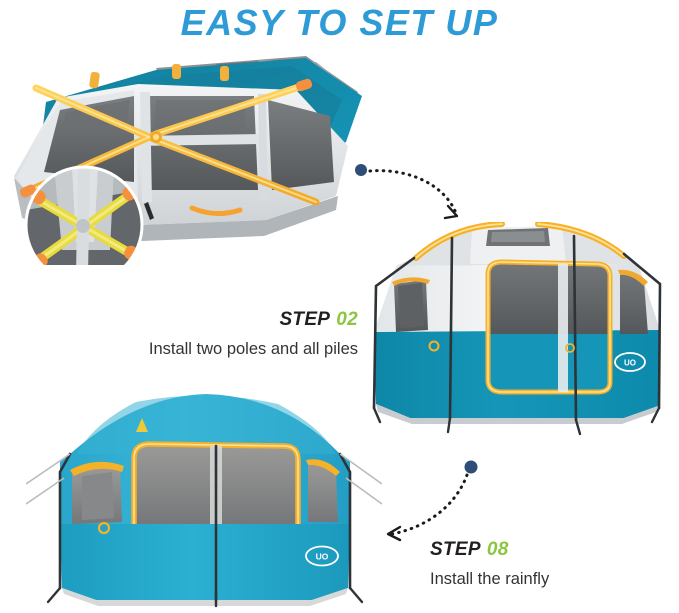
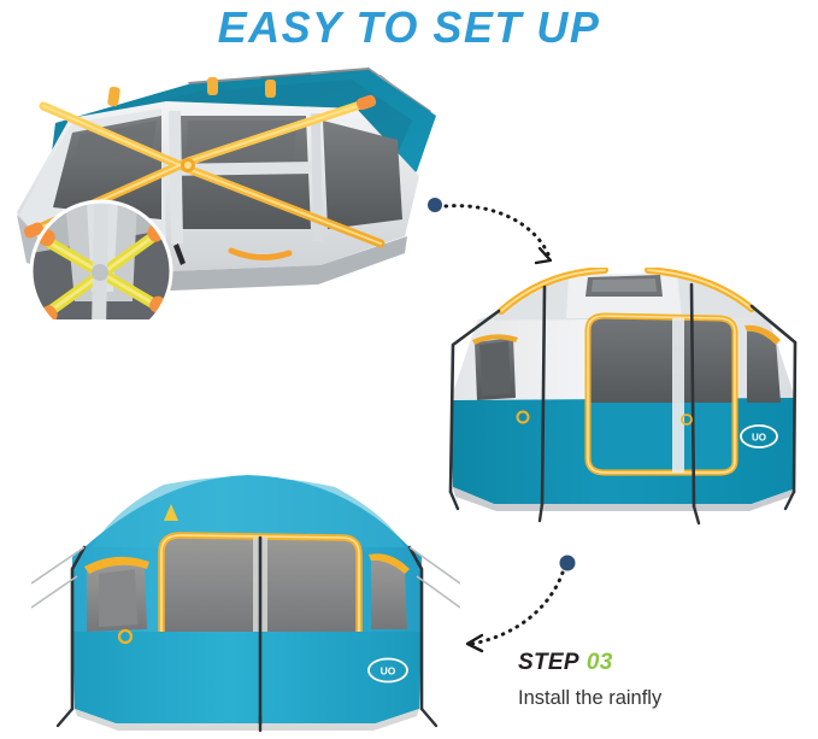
  EASY TO SET UP
  UO
- STEP 02
- Install two poles and all piles
  UO
- STEP 08
+ STEP 03
  Install the rainfly
